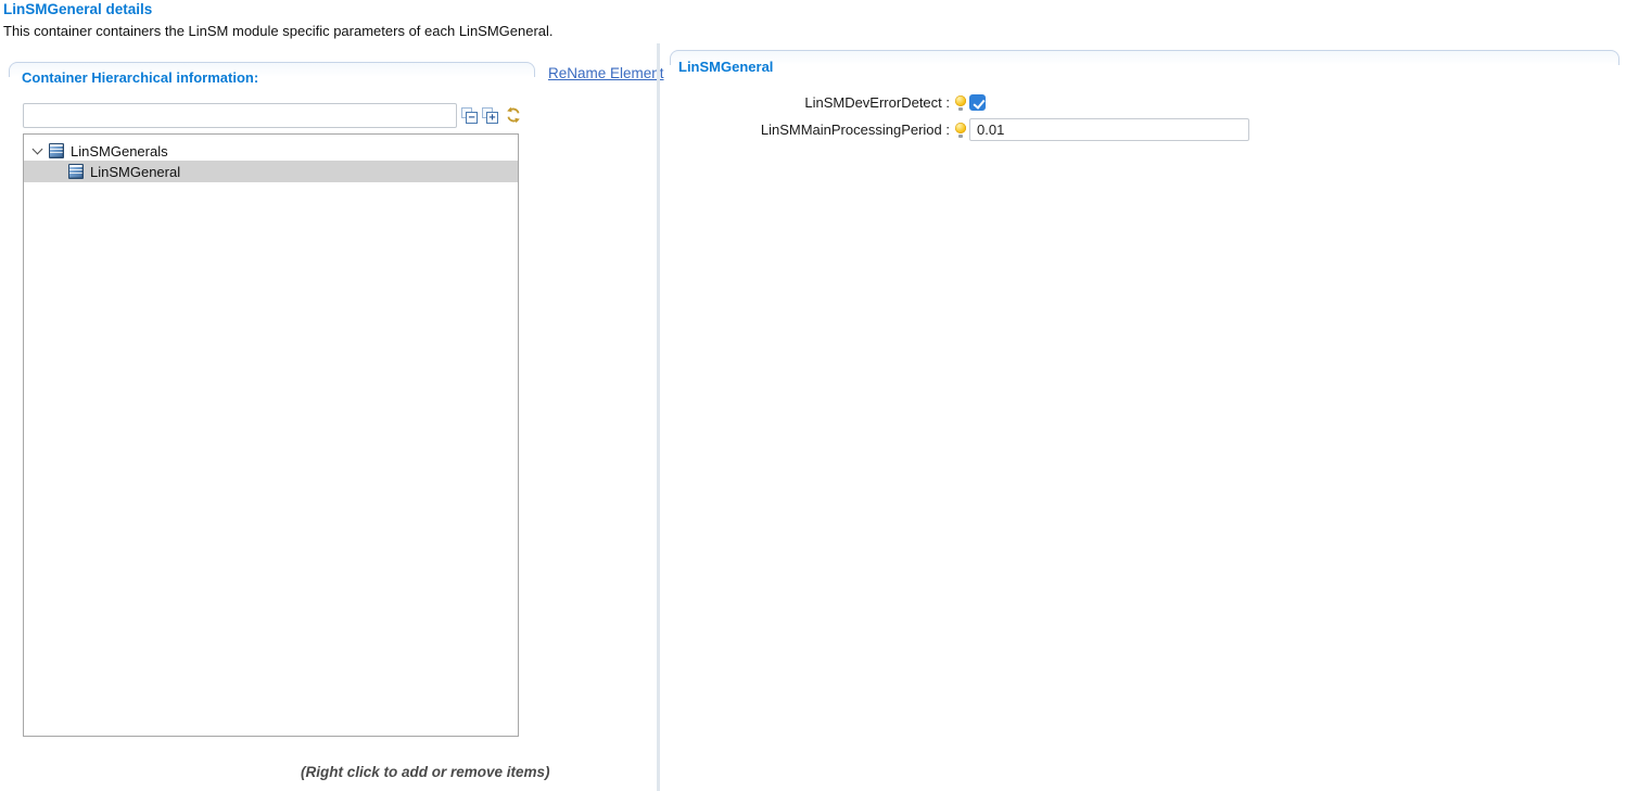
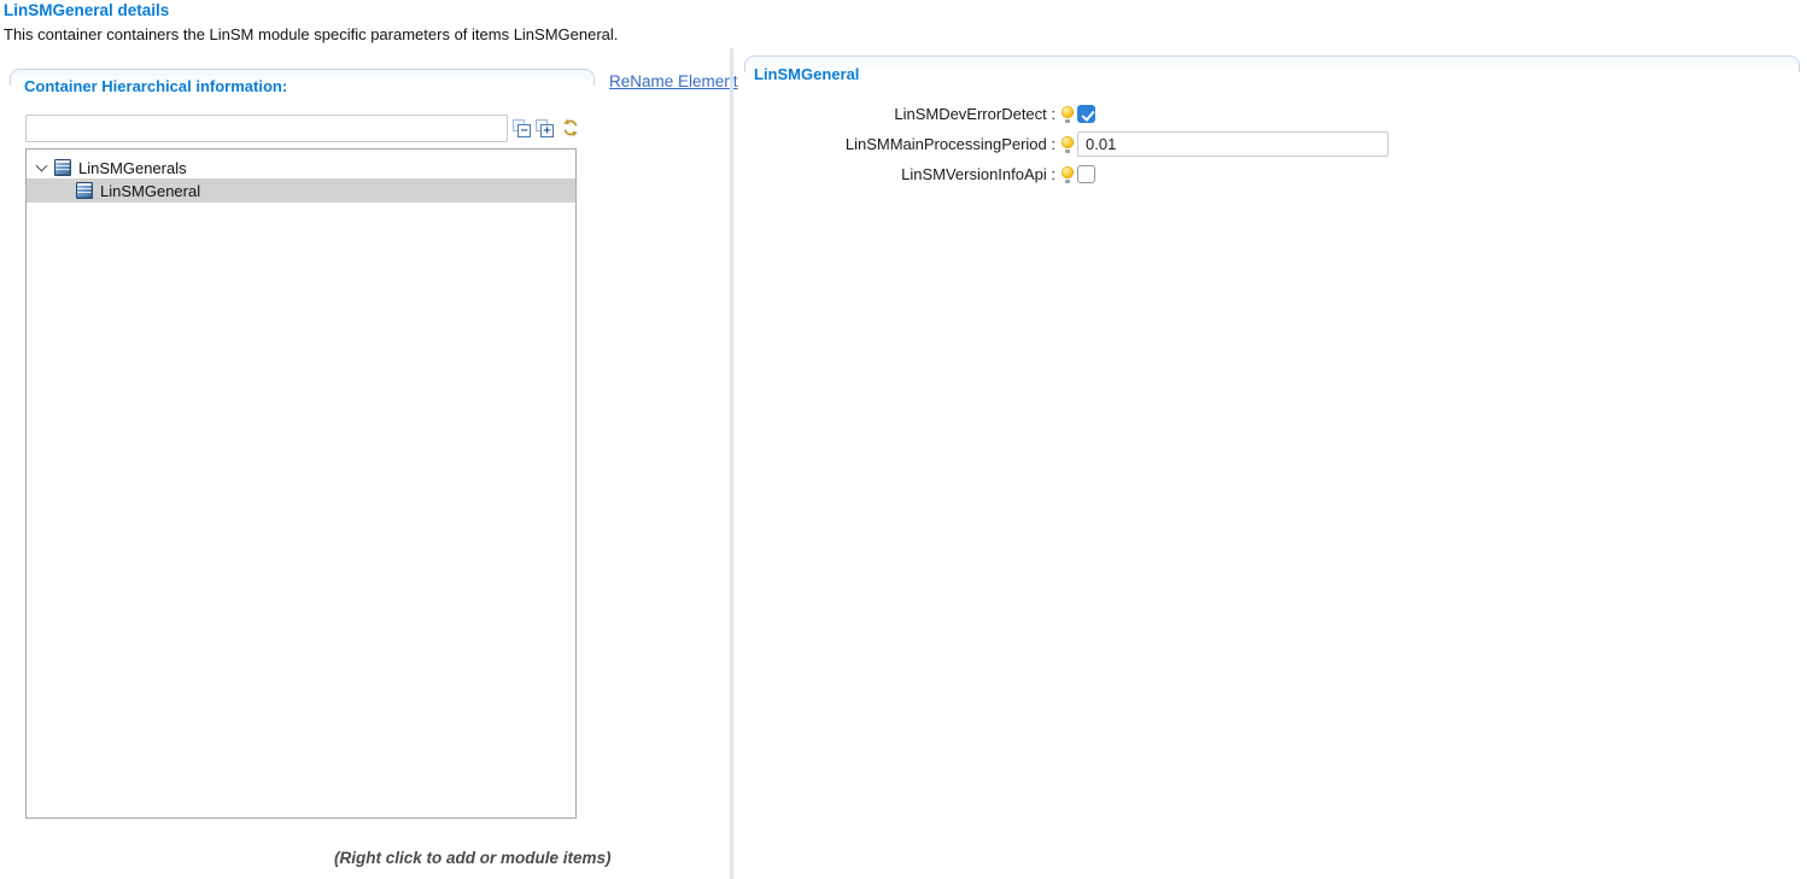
  LinSMGeneral details
- This container containers the LinSM module specific parameters of each LinSMGeneral.
+ This container containers the LinSM module specific parameters of items LinSMGeneral.
  Container Hierarchical information:
  −
  +
  LinSMGenerals
  LinSMGeneral
- (Right click to add or remove items)
+ (Right click to add or module items)
  ReName Elemet
  LinSMGeneral
  LinSMDevErrorDetect :
  LinSMMainProcessingPeriod :
  0.01
+ LinSMVersionInfoApi :
